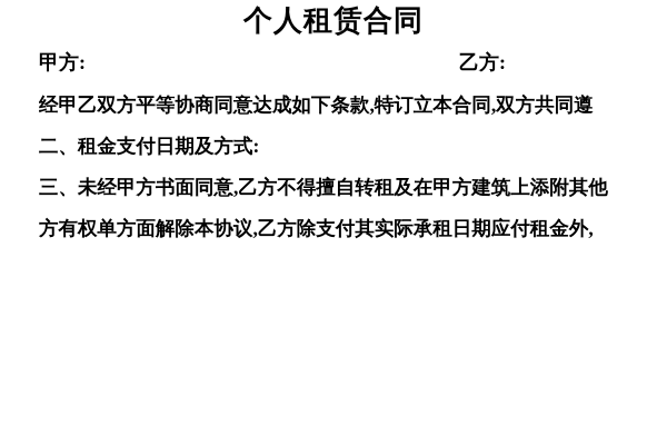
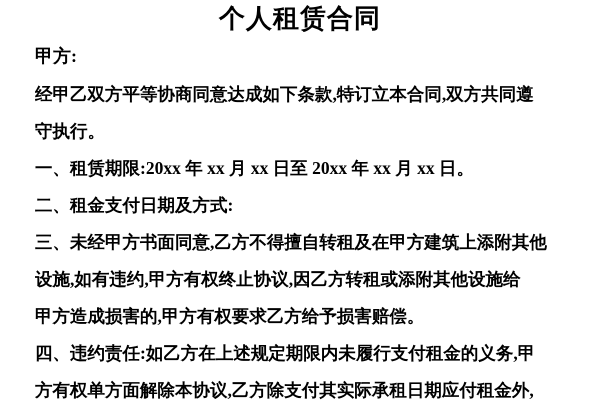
  个人租赁合同
  甲方:
- 乙方:
  经甲乙双方平等协商同意达成如下条款,特订立本合同,双方共同遵
+ 守执行。
+ 一、租赁期限:20xx 年 xx 月 xx 日至 20xx 年 xx 月 xx 日。
  二、租金支付日期及方式:
  三、未经甲方书面同意,乙方不得擅自转租及在甲方建筑上添附其他
+ 设施,如有违约,甲方有权终止协议,因乙方转租或添附其他设施给
+ 甲方造成损害的,甲方有权要求乙方给予损害赔偿。
+ 四、违约责任:如乙方在上述规定期限内未履行支付租金的义务,甲
  方有权单方面解除本协议,乙方除支付其实际承租日期应付租金外,
